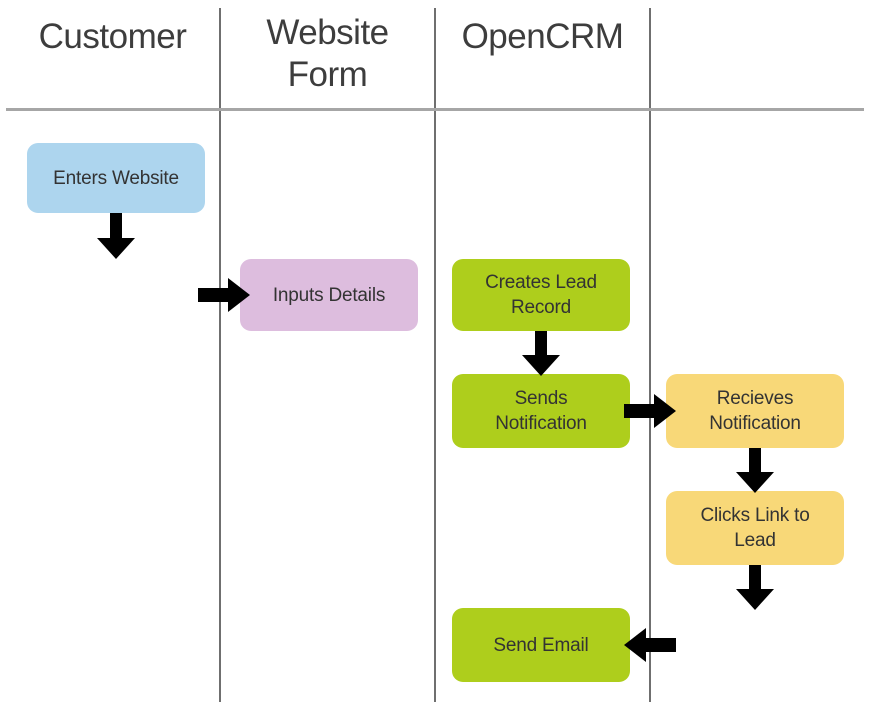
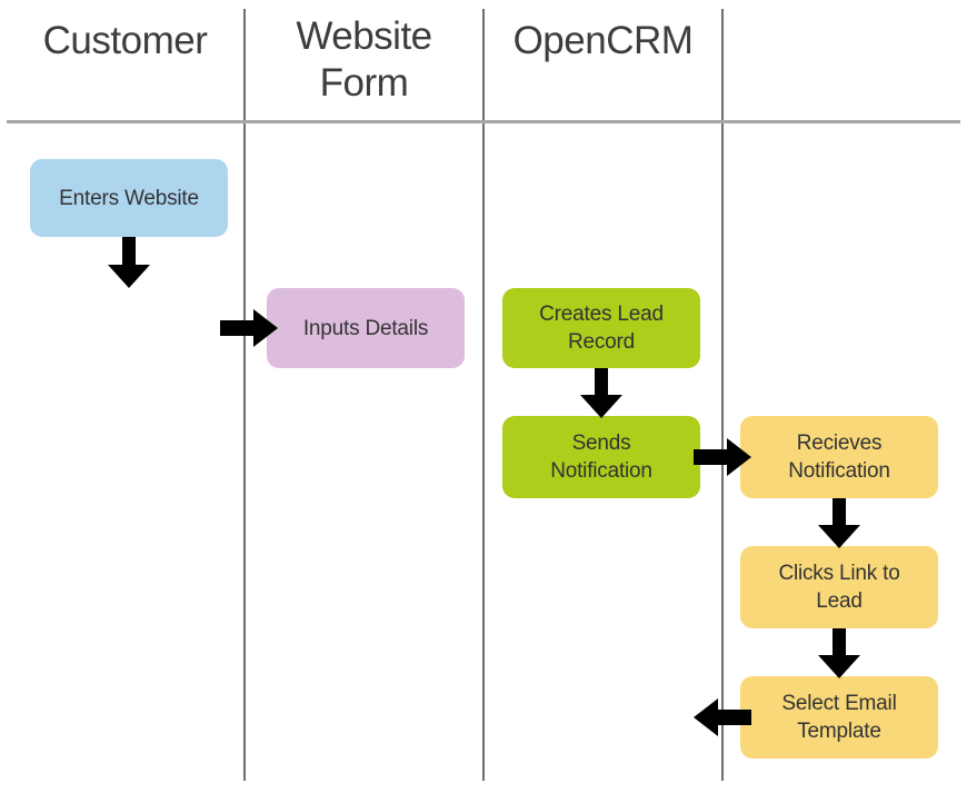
  Customer
  Website
  Form
  OpenCRM
  Enters Website
  Inputs Details
  Creates Lead
  Record
  Sends
  Notification
- Send Email
  Recieves
  Notification
  Clicks Link to
  Lead
+ Select Email
+ Template
